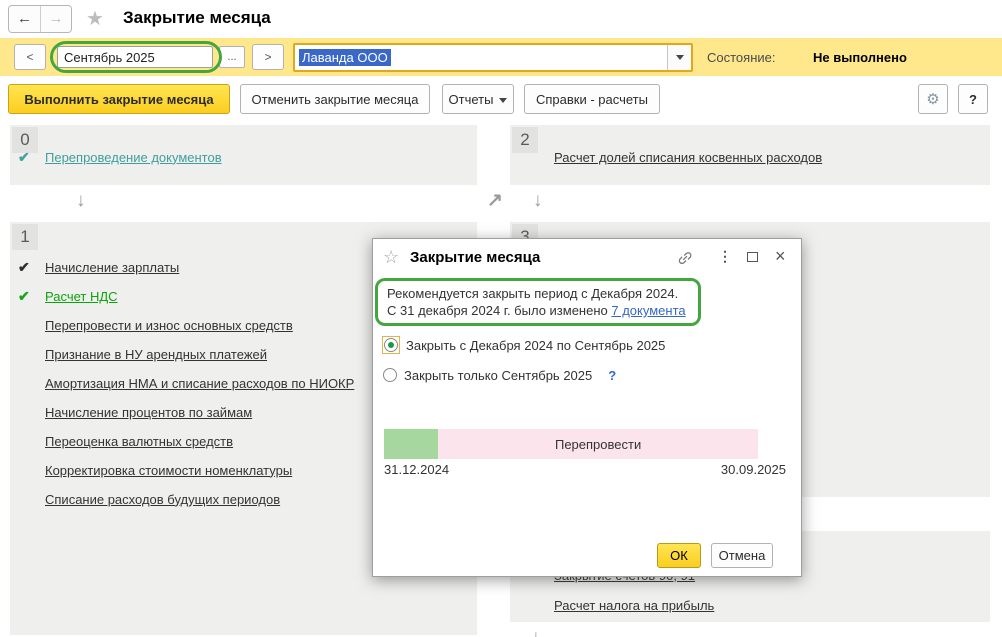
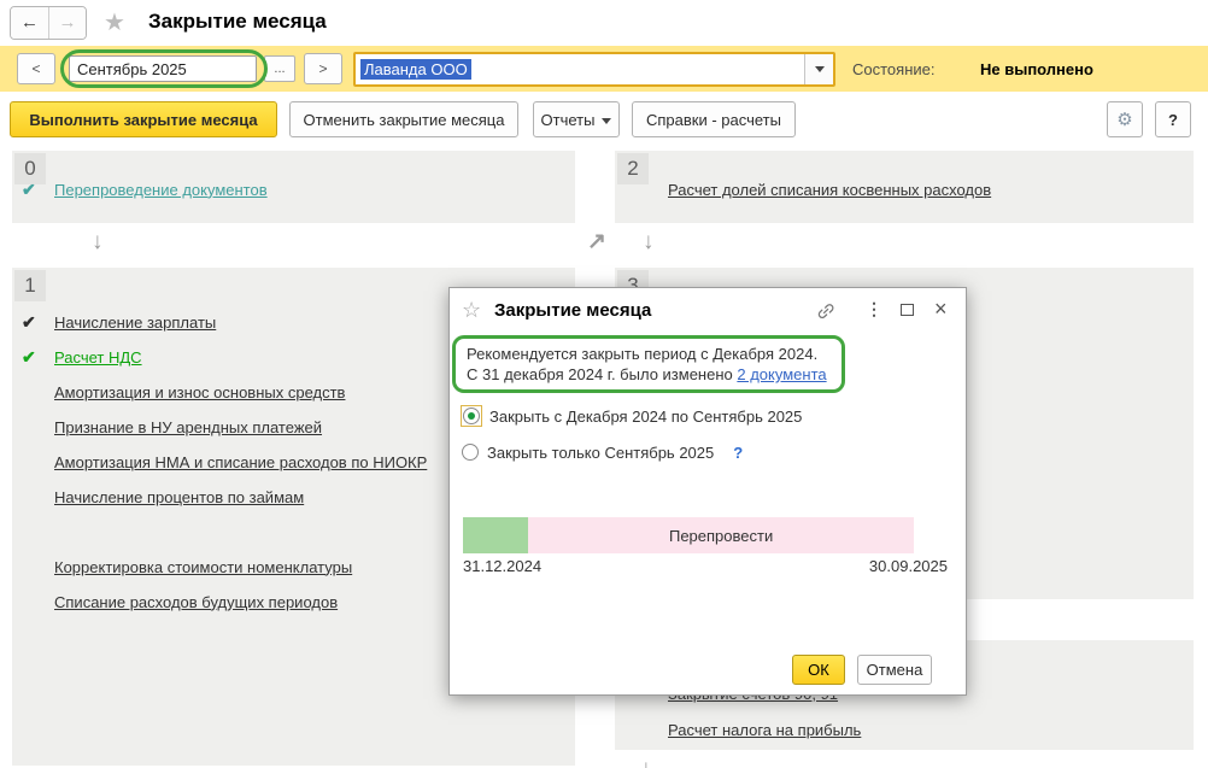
  ←
  →
  ★
  Закрытие месяца
  <
  Сентябрь 2025
  ...
  >
  Лаванда ООО
  Состояние:
  Не выполнено
  Выполнить закрытие месяца
  Отменить закрытие месяца
  Отчеты
  Справки - расчеты
  ⚙
  ?
  0
  ✔
  Перепроведение документов
  ↓
  ↗
  ↓
  1
  ✔
  Начисление зарплаты
  ✔
  Расчет НДС
- Перепровести и износ основных средств
+ Амортизация и износ основных средств
  Признание в НУ арендных платежей
  Амортизация НМА и списание расходов по НИОКР
  Начисление процентов по займам
- Переоценка валютных средств
  Корректировка стоимости номенклатуры
  Списание расходов будущих периодов
  2
  Расчет долей списания косвенных расходов
  3
  Расчет налога на прибыль
  ☆
  Закрытие месяца
  ⋮
  ×
  Рекомендуется закрыть период с Декабря 2024.
- С 31 декабря 2024 г. было изменено 7 документа
+ С 31 декабря 2024 г. было изменено 2 документа
  Закрыть с Декабря 2024 по Сентябрь 2025
  Закрыть только Сентябрь 2025
  ?
  Перепровести
  31.12.2024
  30.09.2025
  ОК
  Отмена
